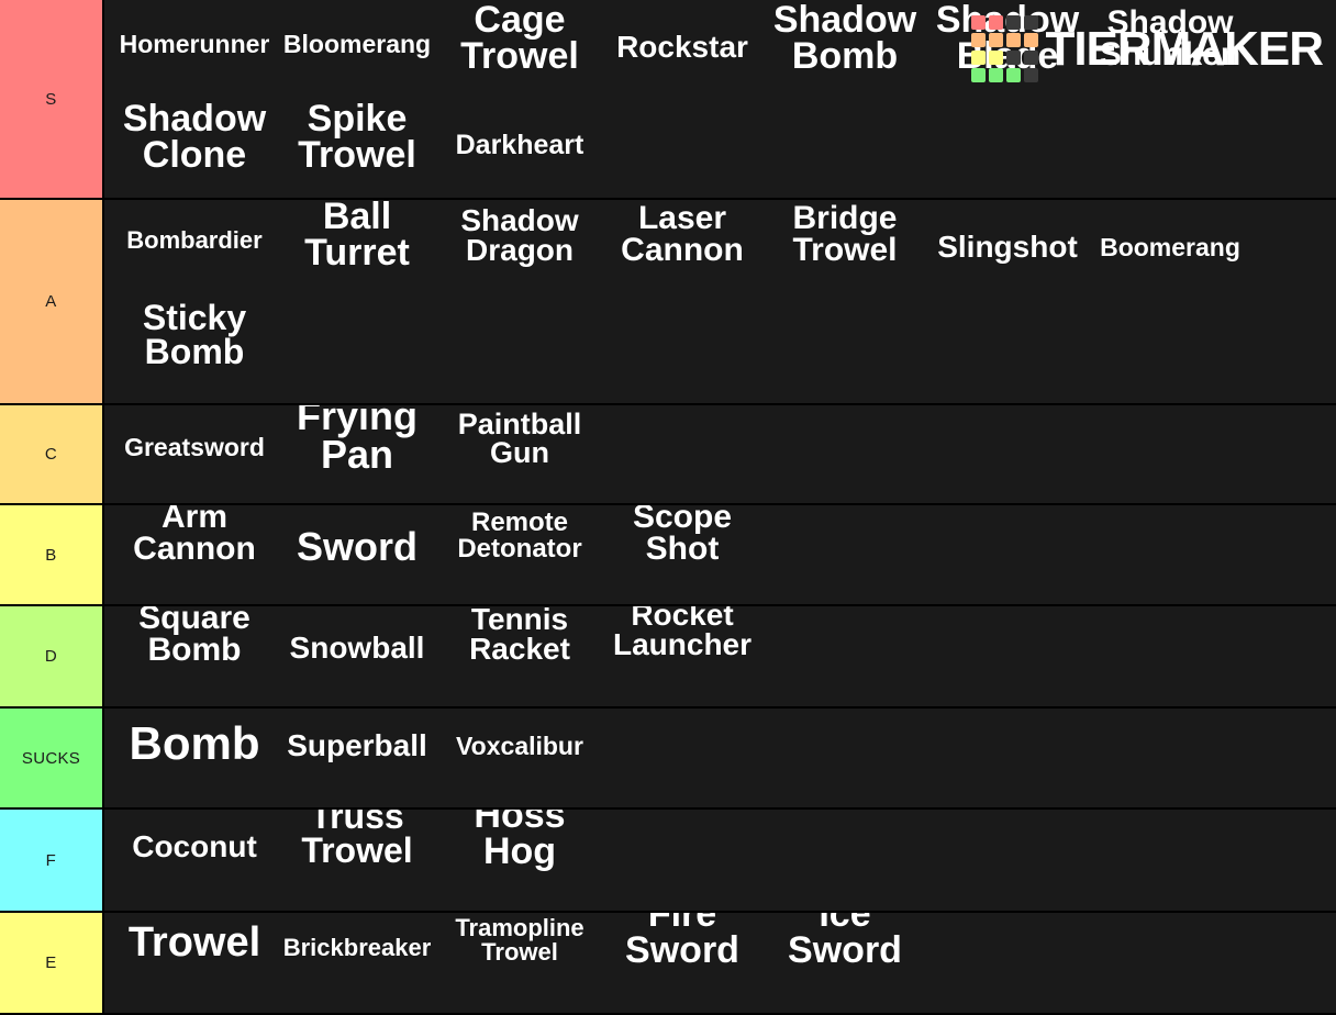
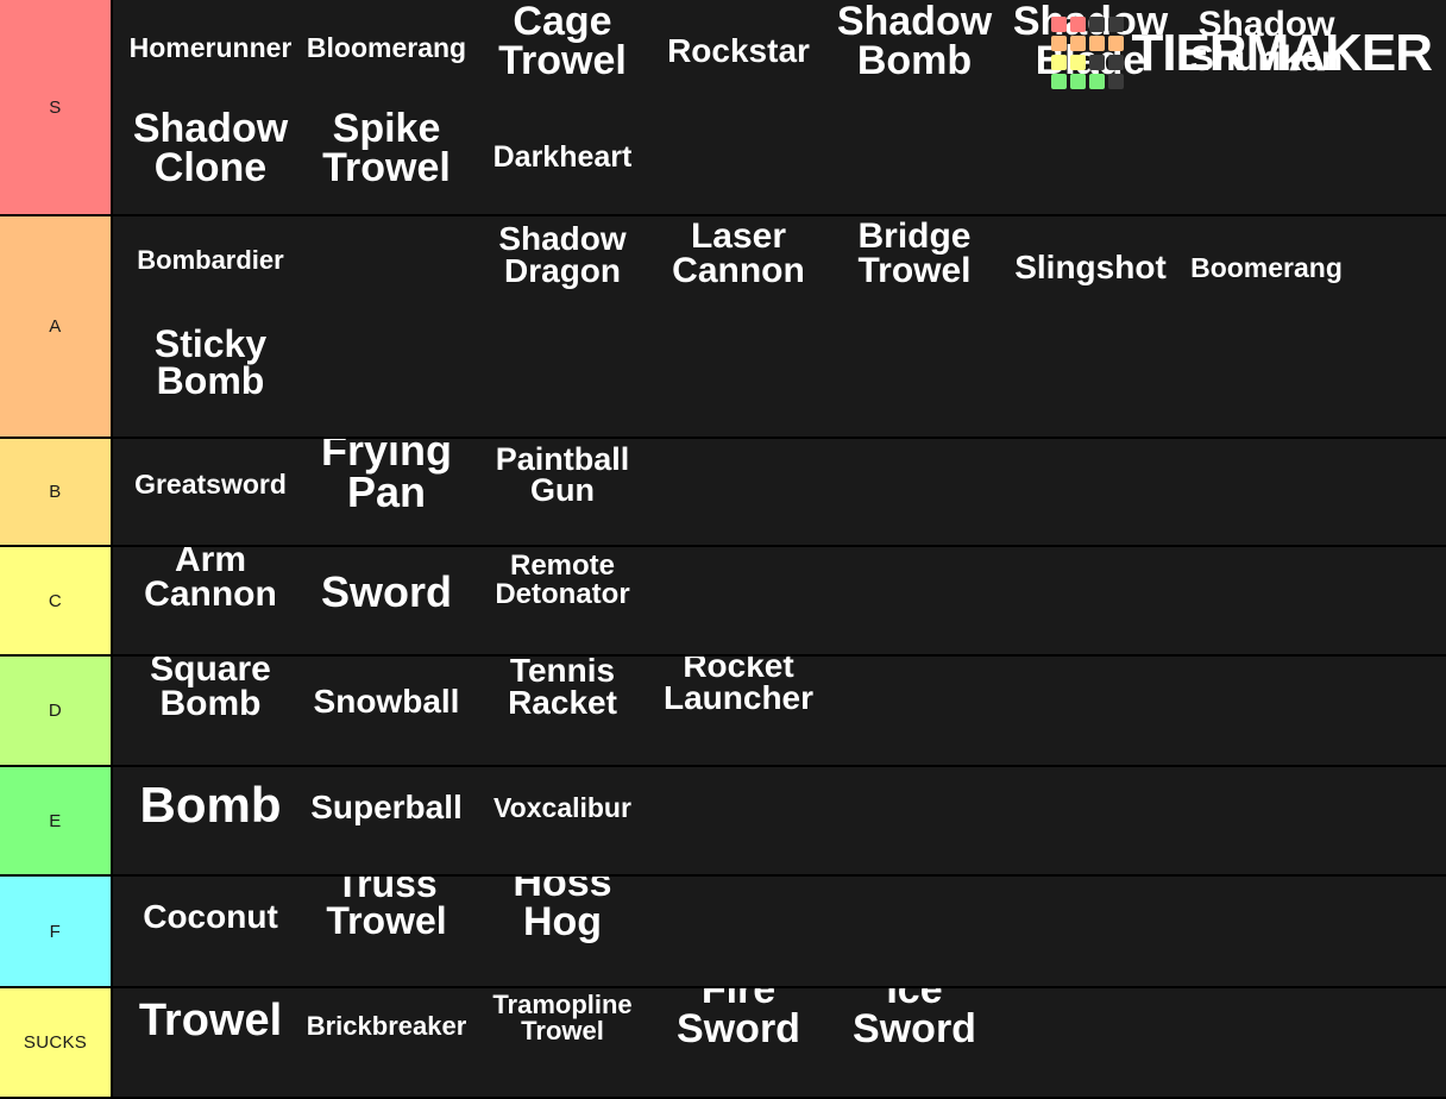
  S
  Homerunner
  Bloomerang
  Cage
  Trowel
  Rockstar
  Shadow
  Bomb
  Shadow
  Shuriken
  Shadow
  Clone
  Spike
  Trowel
  Darkheart
  A
  Bombardier
- Ball
- Turret
  Shadow
  Dragon
  Laser
  Cannon
  Bridge
  Trowel
  Slingshot
  Boomerang
  Sticky
  Bomb
- C
+ B
  Greatsword
  Frying
  Pan
  Paintball
  Gun
- B
+ C
  Arm
  Cannon
  Sword
  Remote
  Detonator
- Scope
- Shot
  D
  Square
  Bomb
  Snowball
  Tennis
  Racket
  Rocket
  Launcher
- SUCKS
+ E
  Bomb
  Superball
  Voxcalibur
  F
  Coconut
  Truss
  Trowel
  Hoss
  Hog
- E
+ SUCKS
  Trowel
  Brickbreaker
  Tramopline
  Trowel
  Fire
  Sword
  Ice
  Sword
  TIERMAKER
